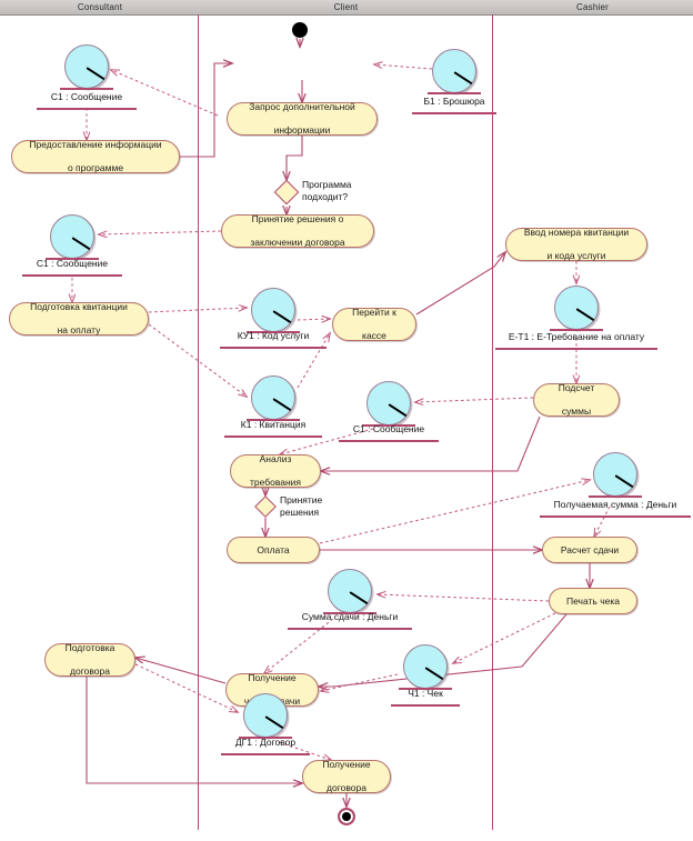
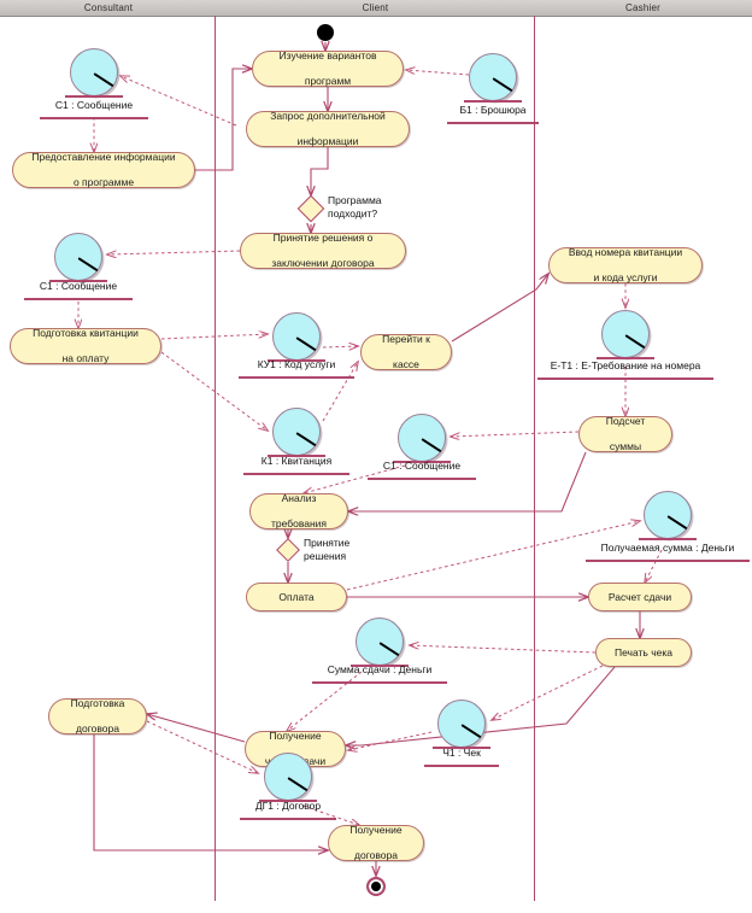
  Consultant
  Client
  Cashier
+ Изучение вариантов
+ программ
  Запрос дополнительной
  информации
  Предоставление информации
  о программе
  Принятие решения о
  заключении договора
  Подготовка квитанции
  на оплату
  Перейти к
  кассе
  Ввод номера квитанции
  и кода услуги
  Подсчет
  суммы
  Анализ
  требования
  Оплата
  Расчет сдачи
  Печать чека
  Получение
  Подготовка
  договора
  Получение
  договора
  Программа
  подходит?
  Принятие
  решения
  С1 : Сообщение
  Б1 : Брошюра
  С1 : Сообщение
  КУ1 : Код услуги
  К1 : Квитанция
  С1 : Сообщение
- Е-Т1 : Е-Требование на оплату
+ Е-Т1 : Е-Требование на номера
  Получаемая сумма : Деньги
  Сумма сдачи : Деньги
  Ч1 : Чек
  ДГ1 : Договор
